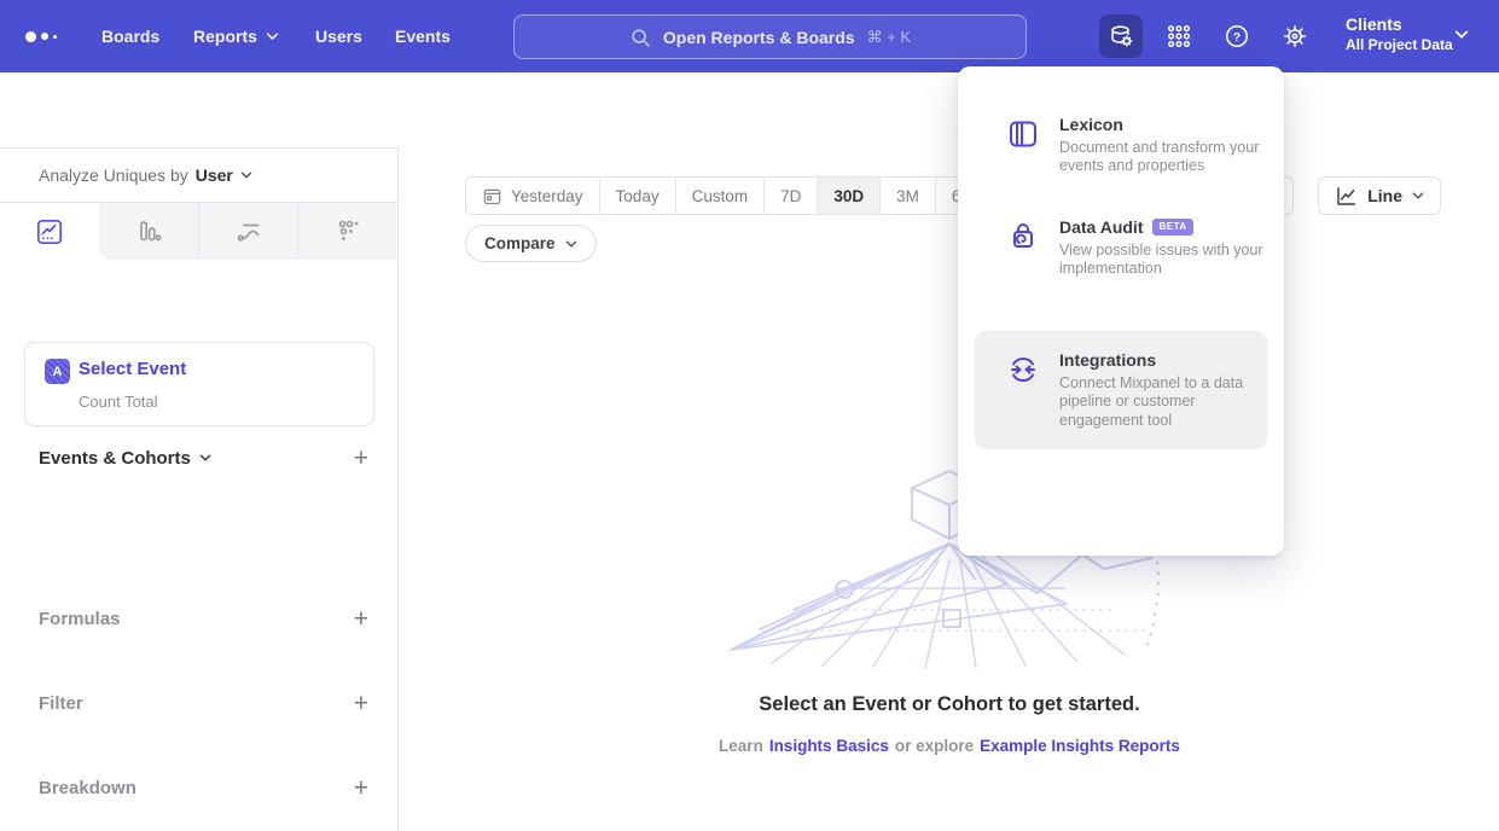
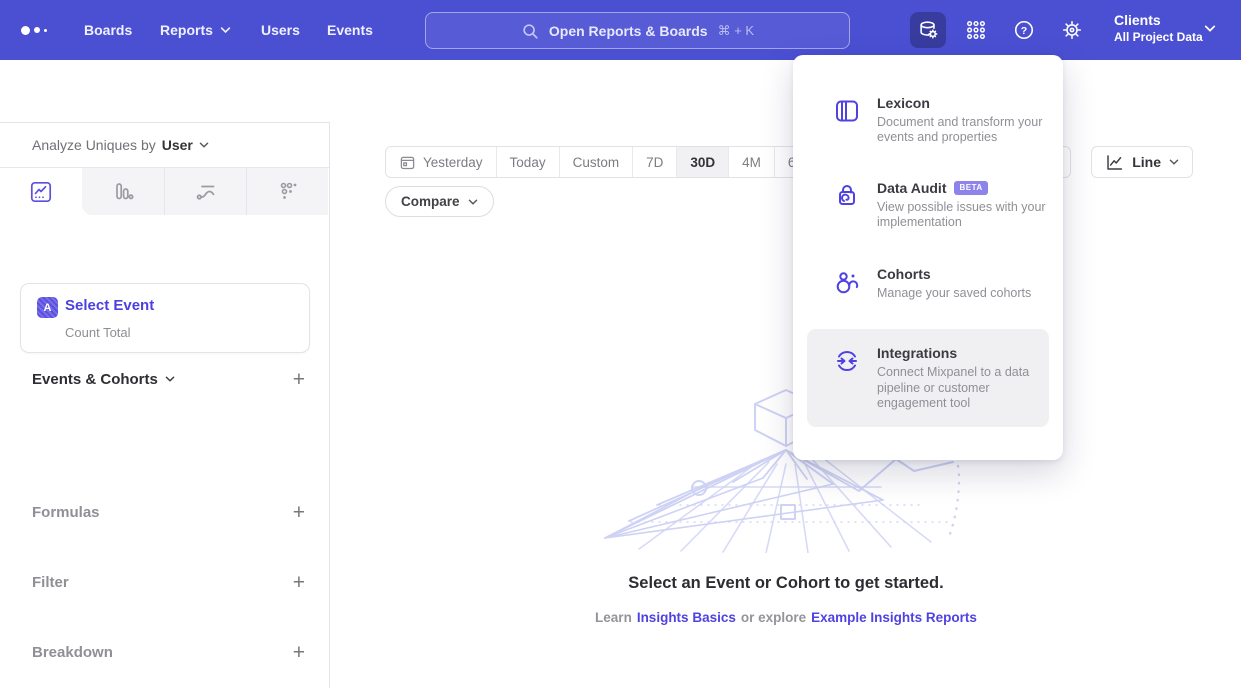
  Boards
  Reports
  Users
  Events
  Open Reports & Boards
  ⌘ + K
  ?
  Clients
  All Project Data
  Analyze Uniques by
  User
  Events & Cohorts
  +
  A
  Select Event
  Count Total
  Formulas
  +
  Filter
  +
  Breakdown
  +
  Yesterday
  Today
  Custom
  7D
  30D
- 3M
+ 4M
  Compare
  Line
  Select an Event or Cohort to get started.
  Learn
  Insights Basics
  or explore
  Example Insights Reports
  Lexicon
  Document and transform your events and properties
  Data Audit
  BETA
  View possible issues with your implementation
+ Cohorts
+ Manage your saved cohorts
  Integrations
  Connect Mixpanel to a data pipeline or customer engagement tool
